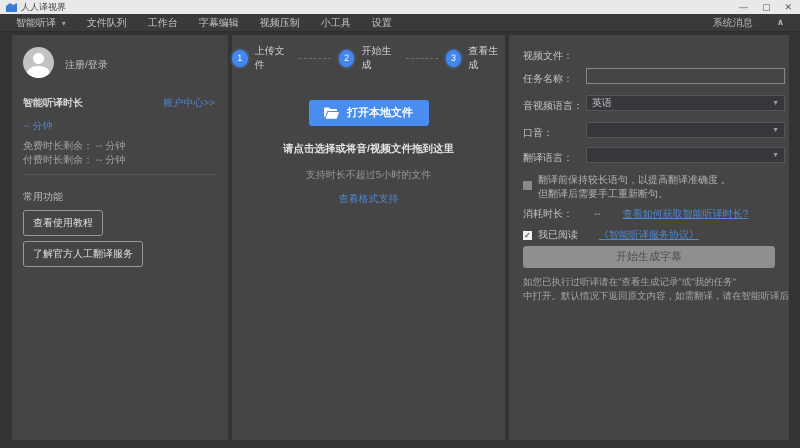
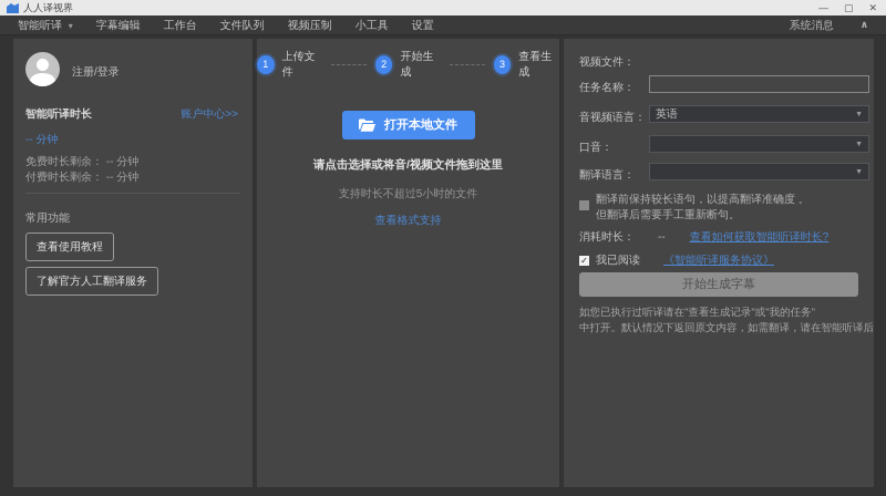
  人人译视界
  —
  ▢
  ✕
  智能听译 ▾
- 文件队列
+ 字幕编辑
  工作台
- 字幕编辑
+ 文件队列
  视频压制
  小工具
  设置
  系统消息
  ∧
  注册/登录
  智能听译时长
  账户中心>>
  -- 分钟
  免费时长剩余： -- 分钟
  付费时长剩余： -- 分钟
  常用功能
  查看使用教程
  了解官方人工翻译服务
  1
  上传文件
  2
  开始生成
  3
  查看生成
  打开本地文件
  请点击选择或将音/视频文件拖到这里
  支持时长不超过5小时的文件
  查看格式支持
  视频文件：
  任务名称：
  音视频语言：
  英语
  口音：
  翻译语言：
  翻译前保持较长语句，以提高翻译准确度 。
  但翻译后需要手工重新断句。
  消耗时长：
  --
  查看如何获取智能听译时长?
  ✓
  我已阅读
  《智能听译服务协议》
  开始生成字幕
  如您已执行过听译请在"查看生成记录"或"我的任务"
  中打开。默认情况下返回原文内容，如需翻译，请在智能听译后
